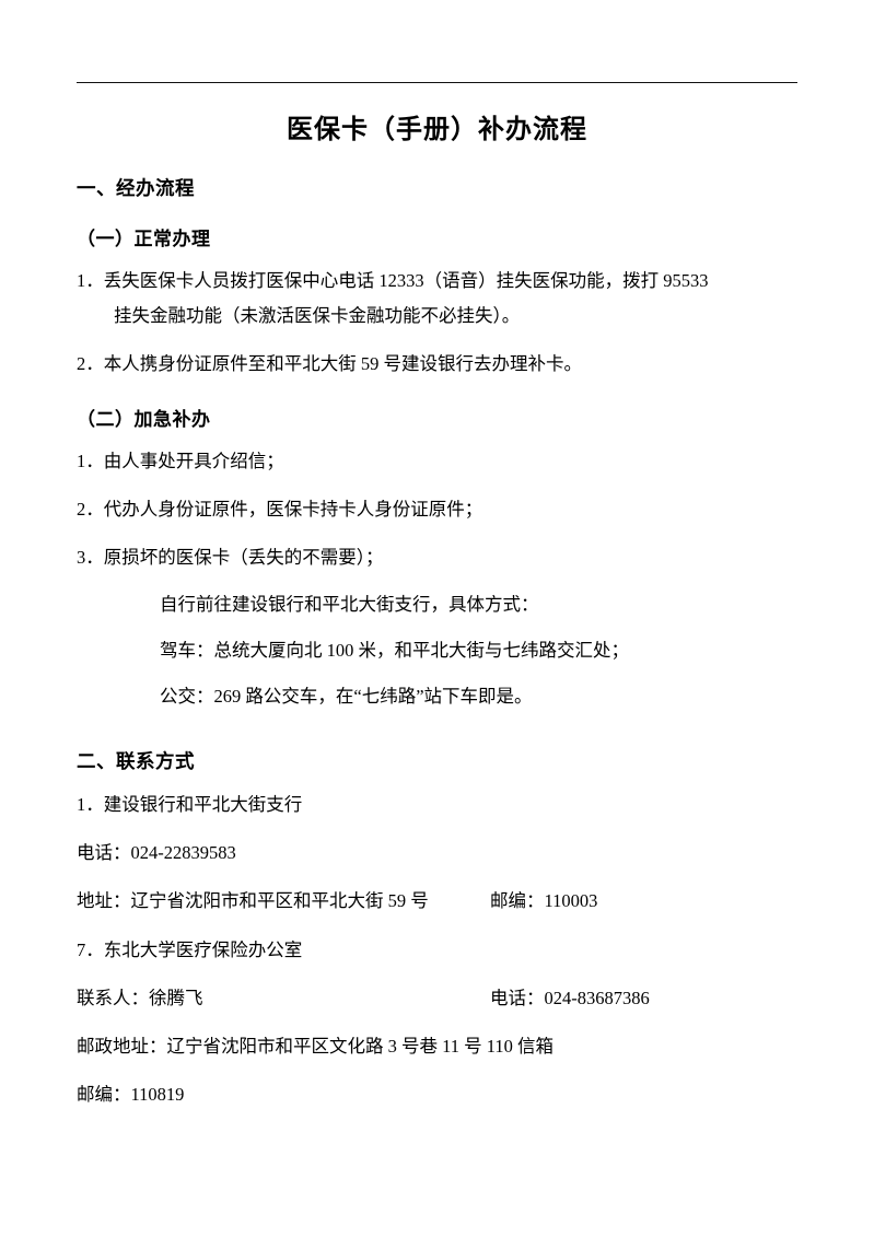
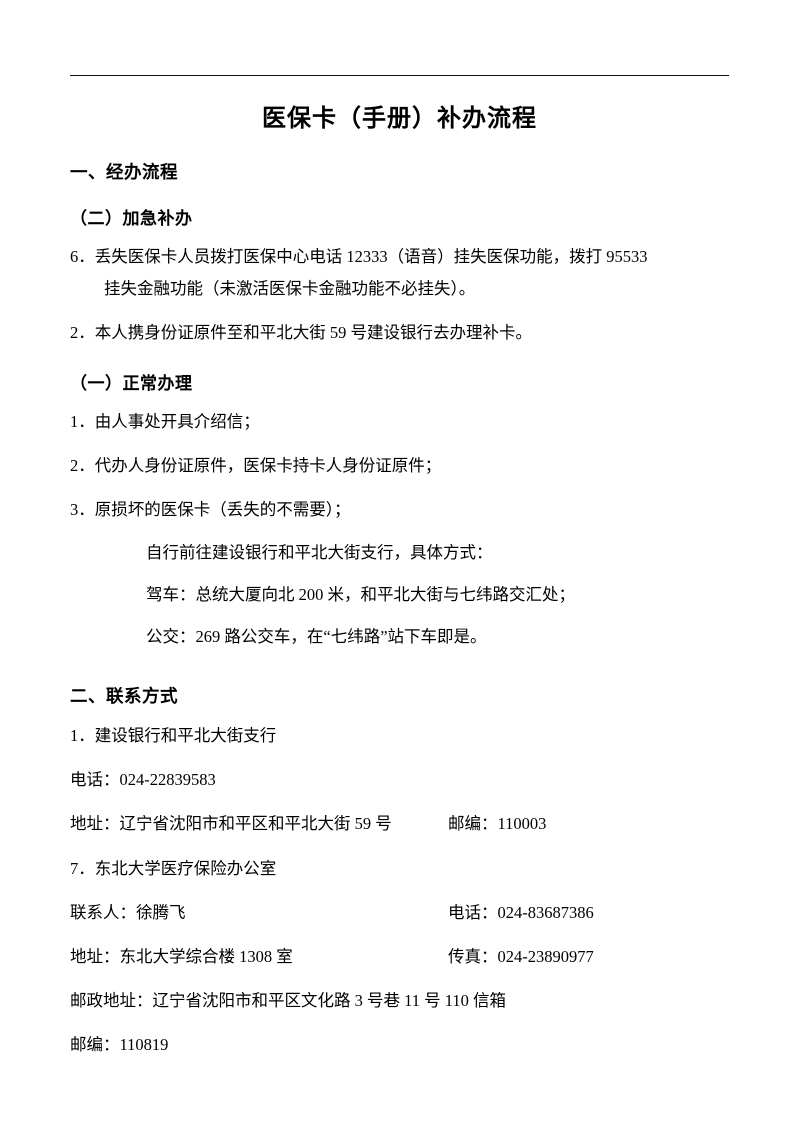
  医保卡（手册）补办流程
  一、经办流程
- （一）正常办理
+ （二）加急补办
- 1．丢失医保卡人员拨打医保中心电话 12333（语音）挂失医保功能，拨打 95533
+ 6．丢失医保卡人员拨打医保中心电话 12333（语音）挂失医保功能，拨打 95533
  挂失金融功能（未激活医保卡金融功能不必挂失）。
  2．本人携身份证原件至和平北大街 59 号建设银行去办理补卡。
- （二）加急补办
+ （一）正常办理
  1．由人事处开具介绍信；
  2．代办人身份证原件，医保卡持卡人身份证原件；
  3．原损坏的医保卡（丢失的不需要）；
  自行前往建设银行和平北大街支行，具体方式：
- 驾车：总统大厦向北 100 米，和平北大街与七纬路交汇处；
+ 驾车：总统大厦向北 200 米，和平北大街与七纬路交汇处；
  公交：269 路公交车，在“七纬路”站下车即是。
  二、联系方式
  1．建设银行和平北大街支行
  电话：024-22839583
  地址：辽宁省沈阳市和平区和平北大街 59 号
  邮编：110003
  7．东北大学医疗保险办公室
  联系人：徐腾飞
  电话：024-83687386
+ 地址：东北大学综合楼 1308 室
+ 传真：024-23890977
  邮政地址：辽宁省沈阳市和平区文化路 3 号巷 11 号 110 信箱
  邮编：110819
